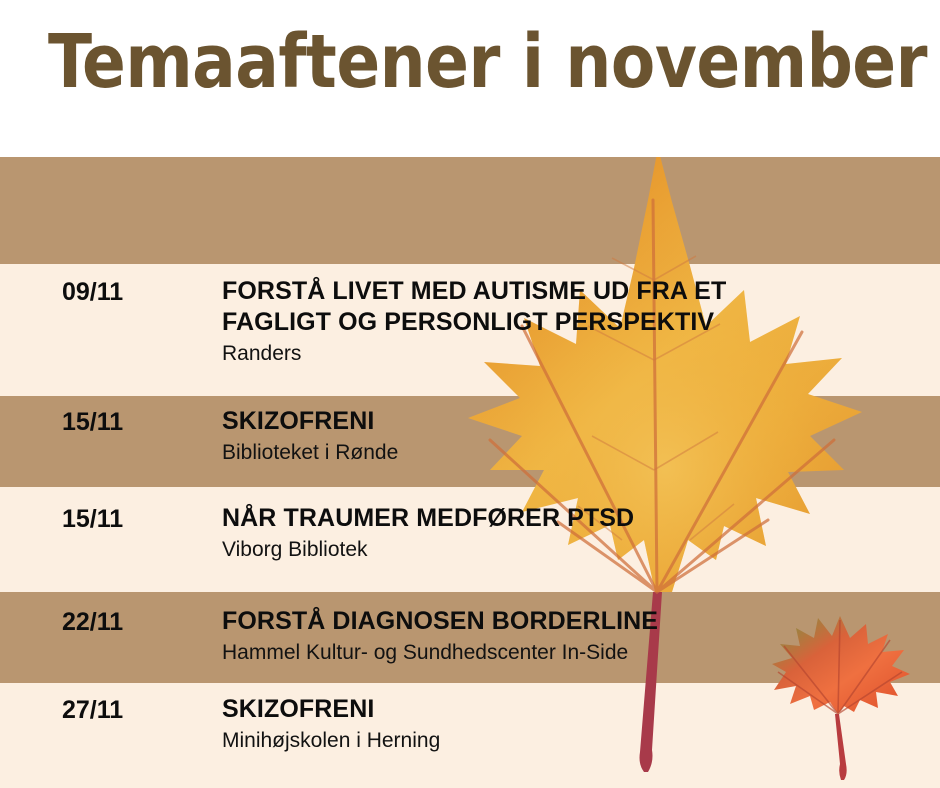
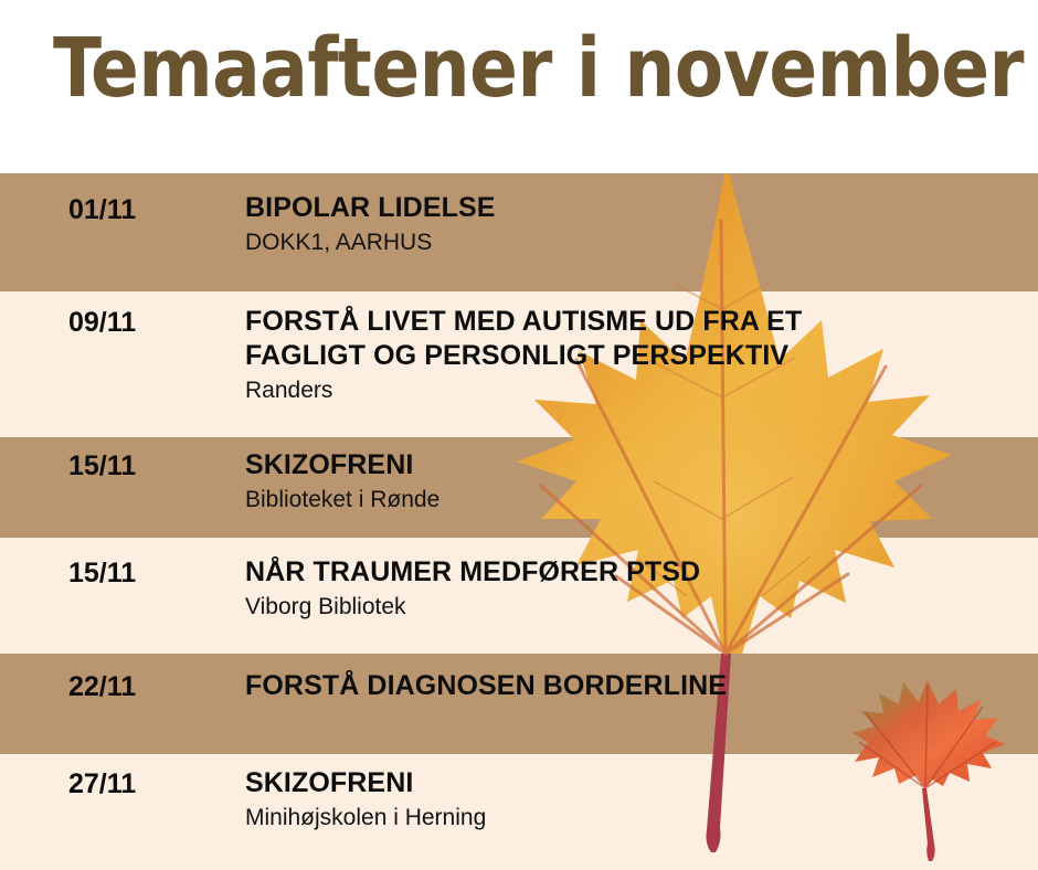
  Temaaftener i november
+ 01/11
+ BIPOLAR LIDELSE
+ DOKK1, AARHUS
  09/11
  FORSTÅ LIVET MED AUTISME UD FRA ET
  FAGLIGT OG PERSONLIGT PERSPEKTIV
  Randers
  15/11
  SKIZOFRENI
  Biblioteket i Rønde
  15/11
  NÅR TRAUMER MEDFØRER PTSD
  Viborg Bibliotek
  22/11
  FORSTÅ DIAGNOSEN BORDERLINE
- Hammel Kultur- og Sundhedscenter In-Side
  27/11
  SKIZOFRENI
  Minihøjskolen i Herning
